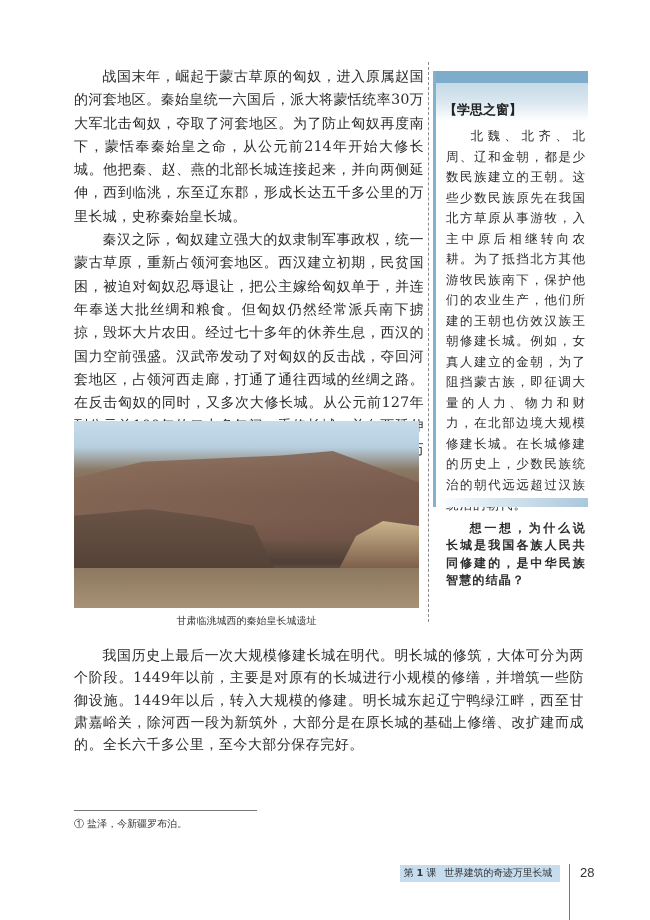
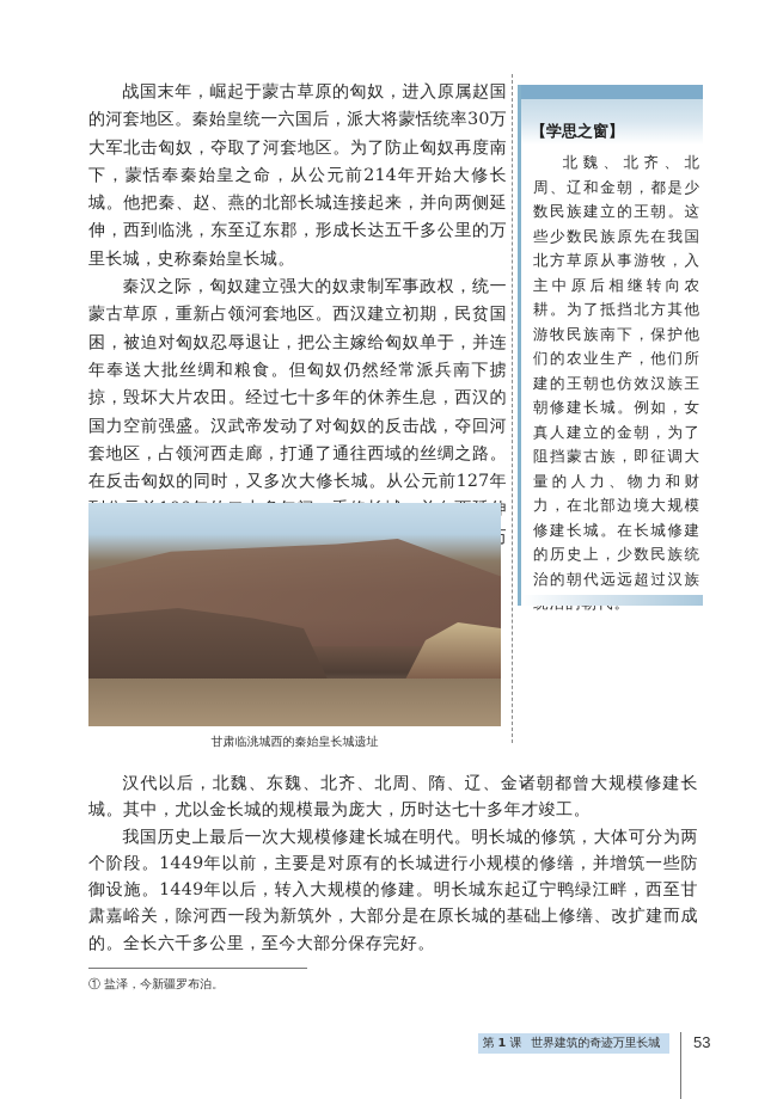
  战国末年，崛起于蒙古草原的匈奴，进入原属赵国的河套地区。秦始皇统一六国后，派大将蒙恬统率30万大军北击匈奴，夺取了河套地区。为了防止匈奴再度南下，蒙恬奉秦始皇之命，从公元前214年开始大修长城。他把秦、赵、燕的北部长城连接起来，并向两侧延伸，西到临洮，东至辽东郡，形成长达五千多公里的万里长城，史称秦始皇长城。
  秦汉之际，匈奴建立强大的奴隶制军事政权，统一蒙古草原，重新占领河套地区。西汉建立初期，民贫国困，被迫对匈奴忍辱退让，把公主嫁给匈奴单于，并连年奉送大批丝绸和粮食。但匈奴仍然经常派兵南下掳掠，毁坏大片农田。经过七十多年的休养生息，西汉的国力空前强盛。汉武帝发动了对匈奴的反击战，夺回河套地区，占领河西走廊，打通了通往西域的丝绸之路。在反击匈奴的同时，又多次大修长城。从公元前127年
  【学思之窗】
  北魏、北齐、北周、辽和金朝，都是少数民族建立的王朝。这些少数民族原先在我国北方草原从事游牧，入主中原后相继转向农耕。为了抵挡北方其他游牧民族南下，保护他们的农业生产，他们所建的王朝也仿效汉族王朝修建长城。例如，女真人建立的金朝，为了阻挡蒙古族，即征调大量的人力、物力和财力，在北部边境大规模修建长城。在长城修建的历史上，少数民族统治的朝代远远超过汉族
- 想一想，为什么说长城是我国各族人民共同修建的，是中华民族智慧的结晶？
  甘肃临洮城西的秦始皇长城遗址
+ 汉代以后，北魏、东魏、北齐、北周、隋、辽、金诸朝都曾大规模修建长城。其中，尤以金长城的规模最为庞大，历时达七十多年才竣工。
  我国历史上最后一次大规模修建长城在明代。明长城的修筑，大体可分为两个阶段。1449年以前，主要是对原有的长城进行小规模的修缮，并增筑一些防御设施。1449年以后，转入大规模的修建。明长城东起辽宁鸭绿江畔，西至甘肃嘉峪关，除河西一段为新筑外，大部分是在原长城的基础上修缮、改扩建而成的。全长六千多公里，至今大部分保存完好。
  ① 盐泽，今新疆罗布泊。
  第 1 课
  世界建筑的奇迹万里长城
- 28
+ 53
